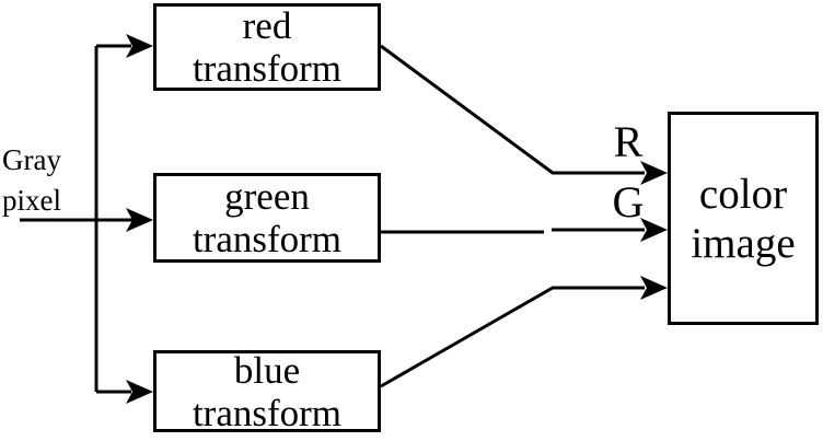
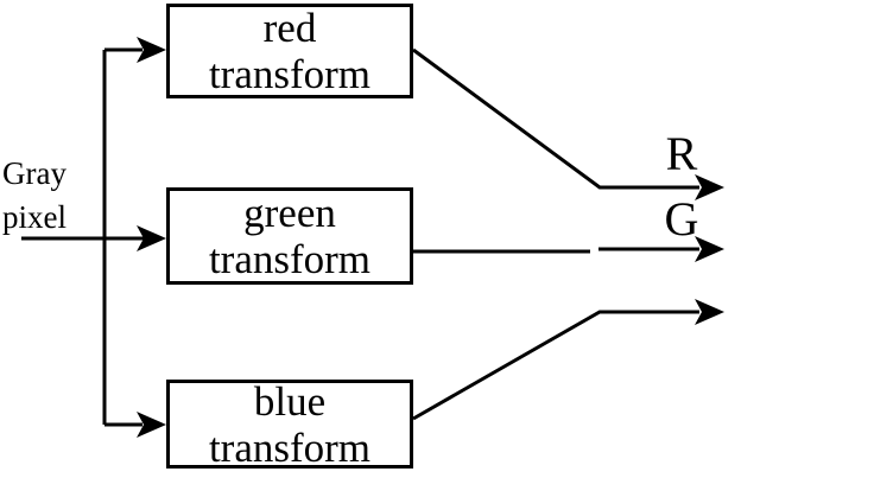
  Gray
  pixel
  red
  transform
  green
  transform
  blue
  transform
- color
- image
  R
  G
